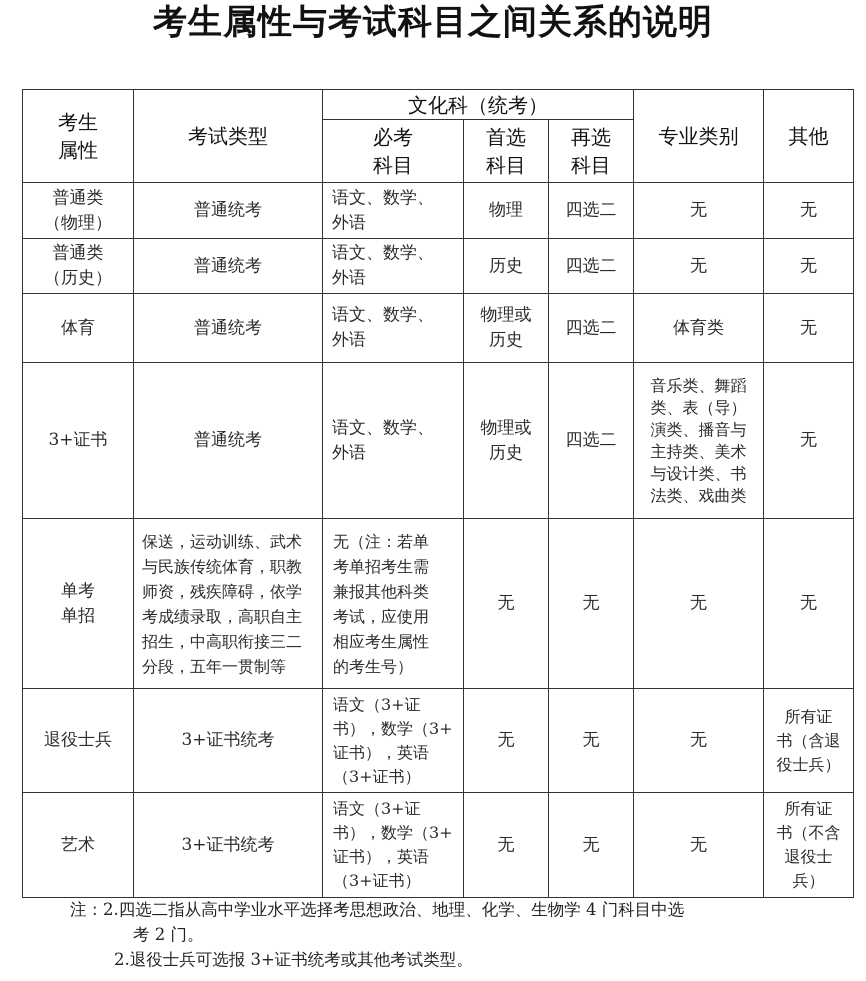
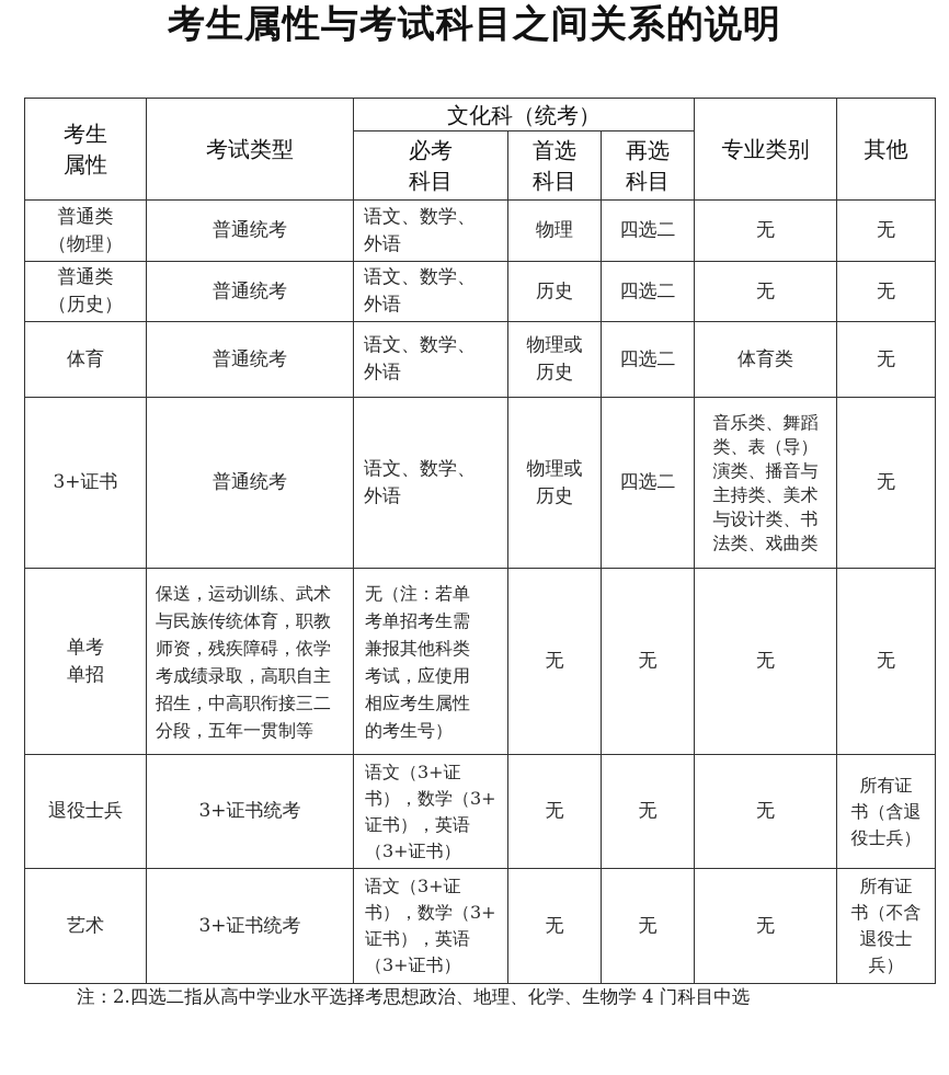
  考生属性与考试科目之间关系的说明
  考生 属性	考试类型	文化科（统考）	专业类别	其他
  必考 科目	首选 科目	再选 科目
  普通类 （物理）	普通统考	语文、数学、 外语	物理	四选二	无	无
  普通类 （历史）	普通统考	语文、数学、 外语	历史	四选二	无	无
  体育	普通统考	语文、数学、 外语	物理或 历史	四选二	体育类	无
  3+证书	普通统考	语文、数学、 外语	物理或 历史	四选二	音乐类、舞蹈 类、表（导） 演类、播音与 主持类、美术 与设计类、书 法类、戏曲类	无
  单考 单招	保送，运动训练、武术 与民族传统体育，职教 师资，残疾障碍，依学 考成绩录取，高职自主 招生，中高职衔接三二 分段，五年一贯制等	无（注：若单 考单招考生需 兼报其他科类 考试，应使用 相应考生属性 的考生号）	无	无	无	无
  退役士兵	3+证书统考	语文（3+证 书），数学（3+ 证书），英语 （3+证书）	无	无	无	所有证 书（含退 役士兵）
  艺术	3+证书统考	语文（3+证 书），数学（3+ 证书），英语 （3+证书）	无	无	无	所有证 书（不含 退役士 兵）
  注：2.四选二指从高中学业水平选择考思想政治、地理、化学、生物学 4 门科目中选
- 考 2 门。
- 2.退役士兵可选报 3+证书统考或其他考试类型。
